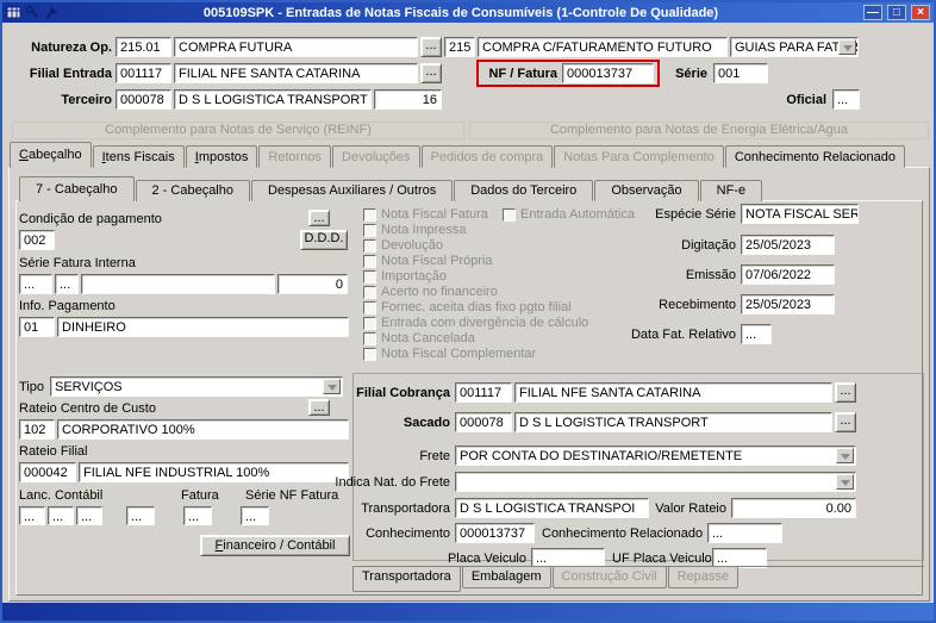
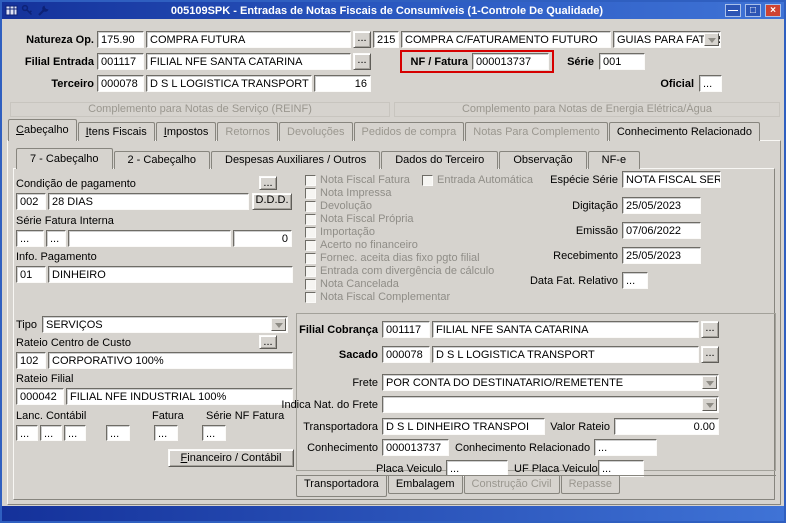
  005109SPK - Entradas de Notas Fiscais de Consumíveis (1-Controle De Qualidade)
  —
  □
  ×
  Natureza Op.
- 215.01
+ 175.90
  COMPRA FUTURA
  ...
  215
  COMPRA C/FATURAMENTO FUTURO
  GUIAS PARA FAT
  Filial Entrada
  001117
  FILIAL NFE SANTA CATARINA
  ...
  NF / Fatura
  000013737
  Série
  001
  Terceiro
  000078
  D S L LOGISTICA TRANSPORT
  16
  Oficial
  ...
  Complemento para Notas de Serviço (REINF)
  Complemento para Notas de Energia Elétrica/Água
  Cabeçalho
  Itens Fiscais
  Impostos
  Retornos
  Devoluções
  Pedidos de compra
  Notas Para Complemento
  Conhecimento Relacionado
  7 - Cabeçalho
  2 - Cabeçalho
  Despesas Auxiliares / Outros
  Dados do Terceiro
  Observação
  NF-e
  Condição de pagamento
  ...
  002
+ 28 DIAS
  D.D.D.
  Série Fatura Interna
  ...
  ...
  0
  Info. Pagamento
  01
  DINHEIRO
  Tipo
  SERVIÇOS
  Rateio Centro de Custo
  ...
  102
  CORPORATIVO 100%
  Rateio Filial
  000042
  FILIAL NFE INDUSTRIAL 100%
  Lanc. Contábil
  Fatura
  Série NF Fatura
  ...
  ...
  ...
  ...
  ...
  ...
  Financeiro / Contábil
  Nota Fiscal Fatura
  Entrada Automática
  Nota Impressa
  Devolução
  Nota Fiscal Própria
  Importação
  Acerto no financeiro
  Fornec. aceita dias fixo pgto filial
  Entrada com divergência de cálculo
  Nota Cancelada
  Nota Fiscal Complementar
  Espécie Série
  NOTA FISCAL SER
  Digitação
  25/05/2023
  Emissão
  07/06/2022
  Recebimento
  25/05/2023
  Data Fat. Relativo
  ...
  Filial Cobrança
  001117
  FILIAL NFE SANTA CATARINA
  ...
  Sacado
  000078
  D S L LOGISTICA TRANSPORT
  ...
  Frete
  POR CONTA DO DESTINATARIO/REMETENTE
  Indica Nat. do Frete
  Transportadora
- D S L LOGISTICA TRANSPOI
+ D S L DINHEIRO TRANSPOI
  Valor Rateio
  0.00
  Conhecimento
  000013737
  Conhecimento Relacionado
  ...
  Placa Veiculo
  ...
  UF Placa Veiculo
  ...
  Transportadora
  Embalagem
  Construção Civil
  Repasse
